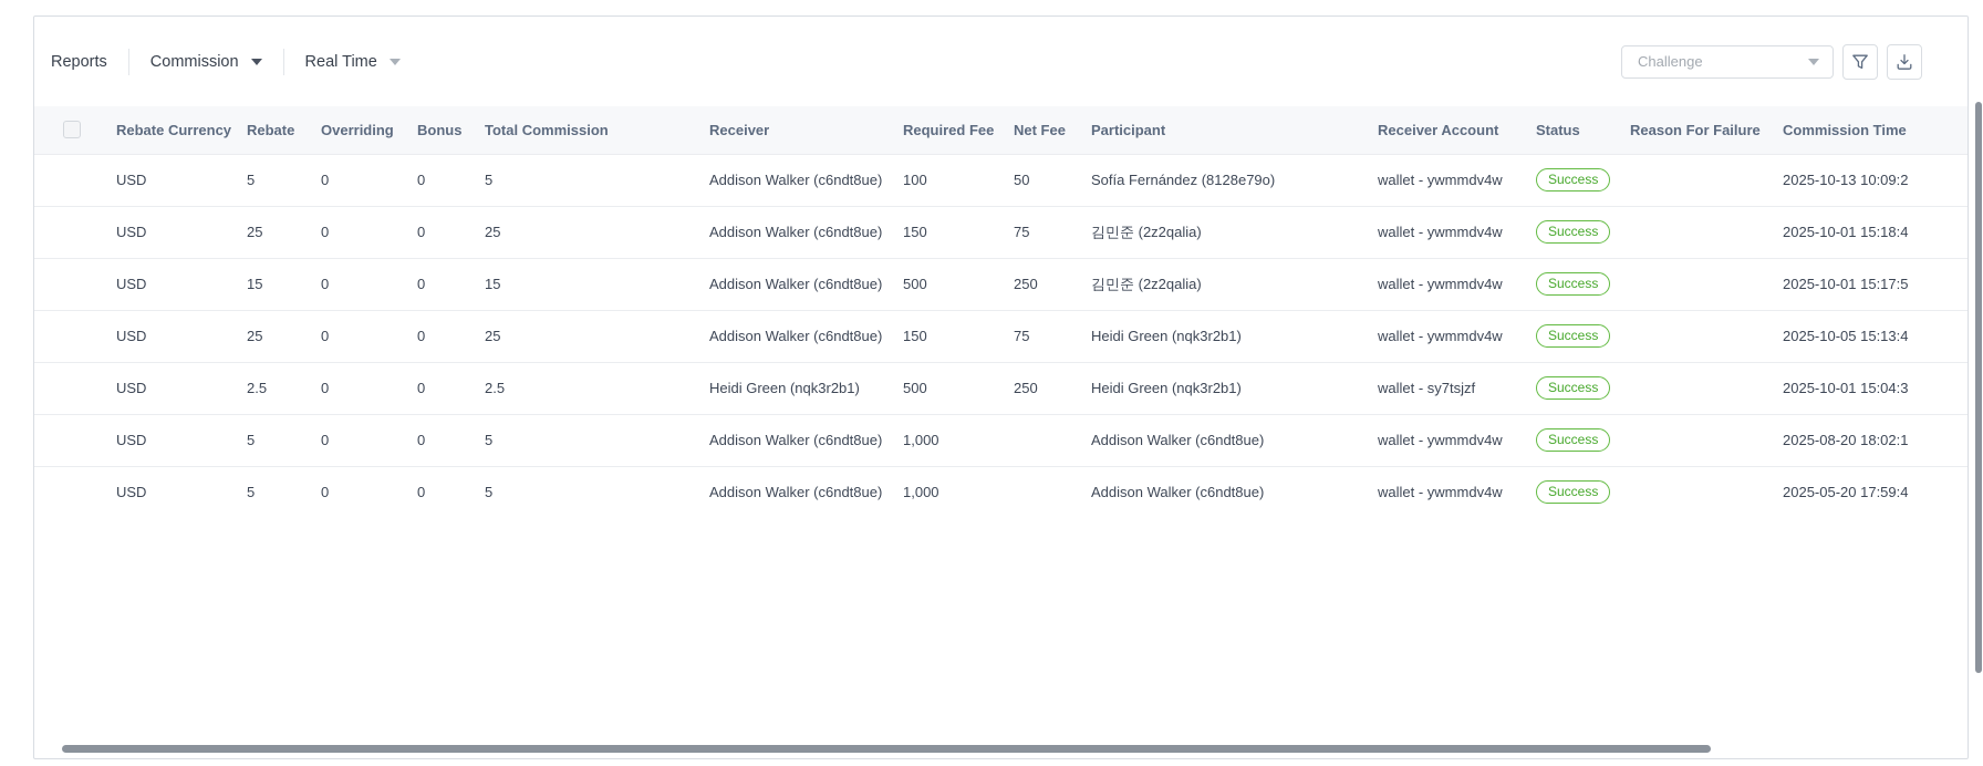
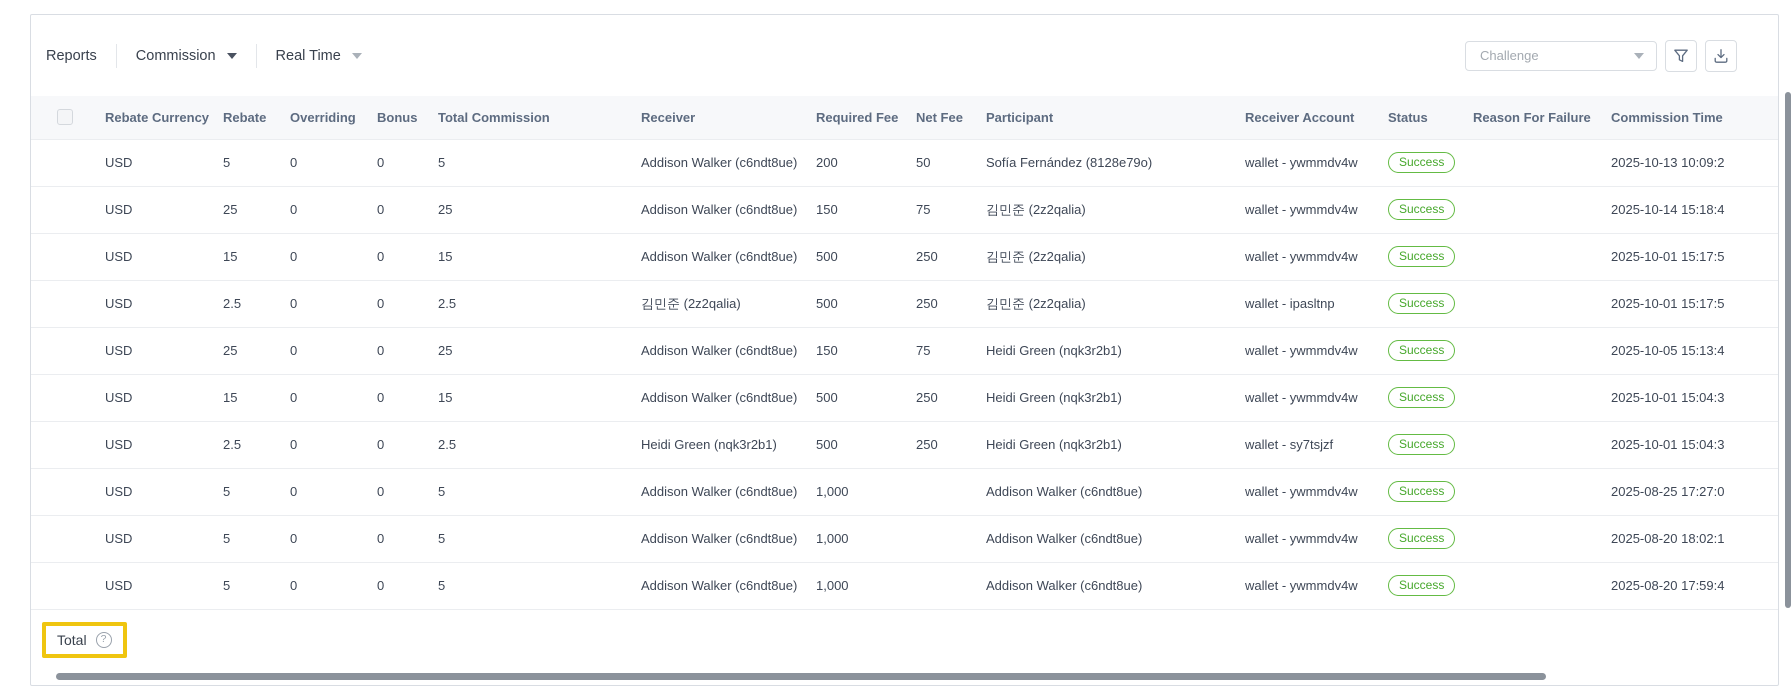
  Reports
  Commission
  Real Time
  Challenge
  	Rebate Currency	Rebate	Overriding	Bonus	Total Commission	Receiver	Required Fee	Net Fee	Participant	Receiver Account	Status	Reason For Failure	Commission Time
- 	USD	5	0	0	5	Addison Walker (c6ndt8ue)	100	50	Sofía Fernández (8128e79o)	wallet - ywmmdv4w	Success		2025-10-13 10:09:2
+ 	USD	5	0	0	5	Addison Walker (c6ndt8ue)	200	50	Sofía Fernández (8128e79o)	wallet - ywmmdv4w	Success		2025-10-13 10:09:2
- 	USD	25	0	0	25	Addison Walker (c6ndt8ue)	150	75	김민준 (2z2qalia)	wallet - ywmmdv4w	Success		2025-10-01 15:18:4
+ 	USD	25	0	0	25	Addison Walker (c6ndt8ue)	150	75	김민준 (2z2qalia)	wallet - ywmmdv4w	Success		2025-10-14 15:18:4
  	USD	15	0	0	15	Addison Walker (c6ndt8ue)	500	250	김민준 (2z2qalia)	wallet - ywmmdv4w	Success		2025-10-01 15:17:5
+ 	USD	2.5	0	0	2.5	김민준 (2z2qalia)	500	250	김민준 (2z2qalia)	wallet - ipasltnp	Success		2025-10-01 15:17:5
  	USD	25	0	0	25	Addison Walker (c6ndt8ue)	150	75	Heidi Green (nqk3r2b1)	wallet - ywmmdv4w	Success		2025-10-05 15:13:4
+ 	USD	15	0	0	15	Addison Walker (c6ndt8ue)	500	250	Heidi Green (nqk3r2b1)	wallet - ywmmdv4w	Success		2025-10-01 15:04:3
  	USD	2.5	0	0	2.5	Heidi Green (nqk3r2b1)	500	250	Heidi Green (nqk3r2b1)	wallet - sy7tsjzf	Success		2025-10-01 15:04:3
+ 	USD	5	0	0	5	Addison Walker (c6ndt8ue)	1,000		Addison Walker (c6ndt8ue)	wallet - ywmmdv4w	Success		2025-08-25 17:27:0
  	USD	5	0	0	5	Addison Walker (c6ndt8ue)	1,000		Addison Walker (c6ndt8ue)	wallet - ywmmdv4w	Success		2025-08-20 18:02:1
- 	USD	5	0	0	5	Addison Walker (c6ndt8ue)	1,000		Addison Walker (c6ndt8ue)	wallet - ywmmdv4w	Success		2025-05-20 17:59:4
+ 	USD	5	0	0	5	Addison Walker (c6ndt8ue)	1,000		Addison Walker (c6ndt8ue)	wallet - ywmmdv4w	Success		2025-08-20 17:59:4
+ Total
+ ?
